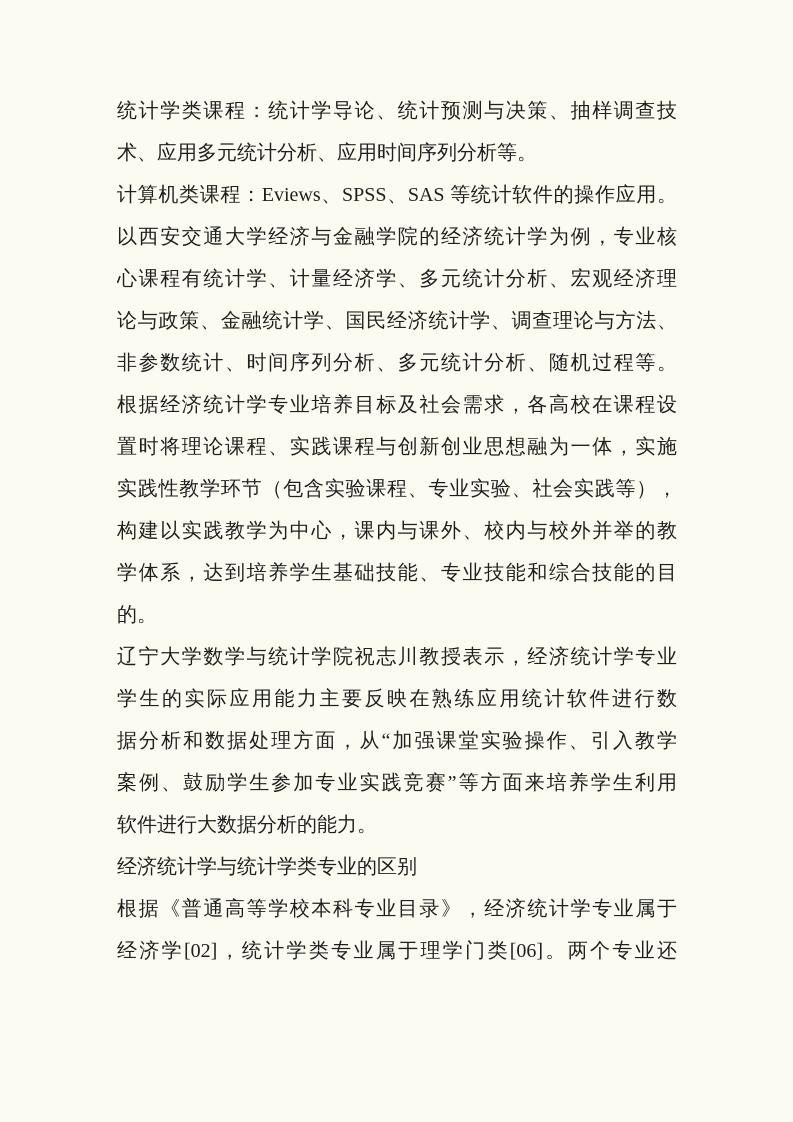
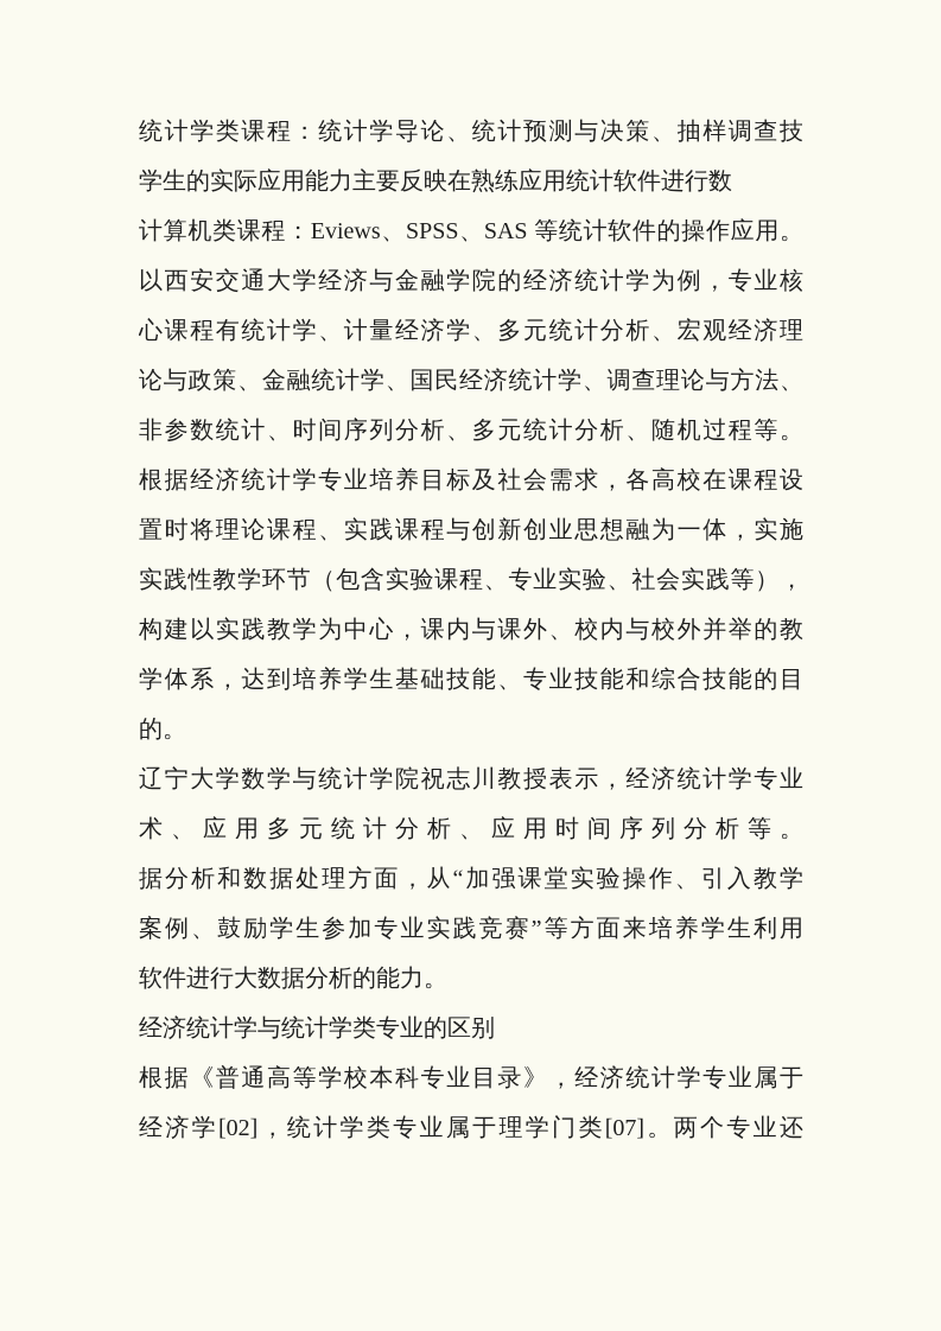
  统计学类课程：统计学导论、统计预测与决策、抽样调查技
- 术、应用多元统计分析、应用时间序列分析等。
+ 学生的实际应用能力主要反映在熟练应用统计软件进行数
  计算机类课程：Eviews、SPSS、SAS 等统计软件的操作应用。
  以西安交通大学经济与金融学院的经济统计学为例，专业核
  心课程有统计学、计量经济学、多元统计分析、宏观经济理
  论与政策、金融统计学、国民经济统计学、调查理论与方法、
  非参数统计、时间序列分析、多元统计分析、随机过程等。
  根据经济统计学专业培养目标及社会需求，各高校在课程设
  置时将理论课程、实践课程与创新创业思想融为一体，实施
  实践性教学环节（包含实验课程、专业实验、社会实践等），
  构建以实践教学为中心，课内与课外、校内与校外并举的教
  学体系，达到培养学生基础技能、专业技能和综合技能的目
  的。
  辽宁大学数学与统计学院祝志川教授表示，经济统计学专业
- 学生的实际应用能力主要反映在熟练应用统计软件进行数
+ 术、应用多元统计分析、应用时间序列分析等。
  据分析和数据处理方面，从“加强课堂实验操作、引入教学
  案例、鼓励学生参加专业实践竞赛”等方面来培养学生利用
  软件进行大数据分析的能力。
  经济统计学与统计学类专业的区别
  根据《普通高等学校本科专业目录》，经济统计学专业属于
- 经济学[02]，统计学类专业属于理学门类[06]。两个专业还
+ 经济学[02]，统计学类专业属于理学门类[07]。两个专业还
